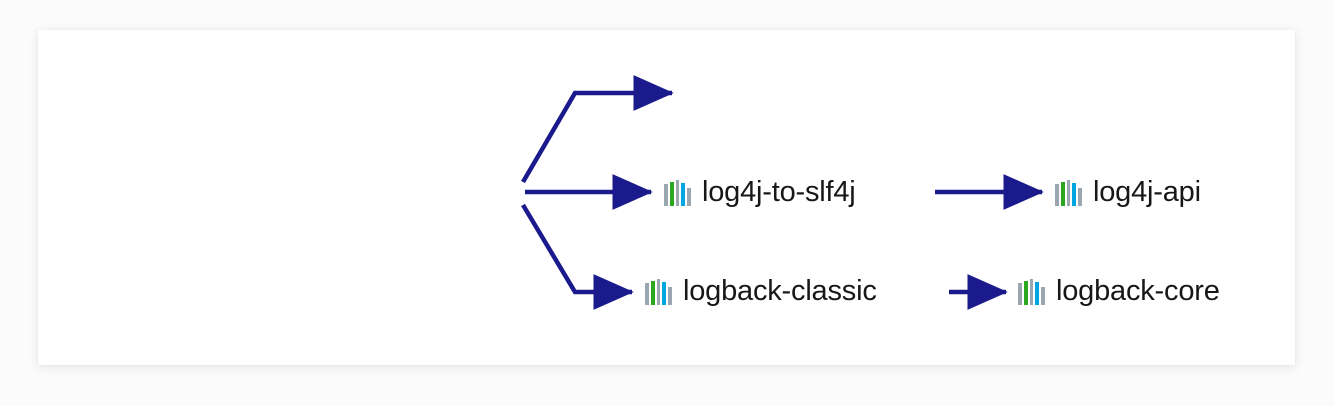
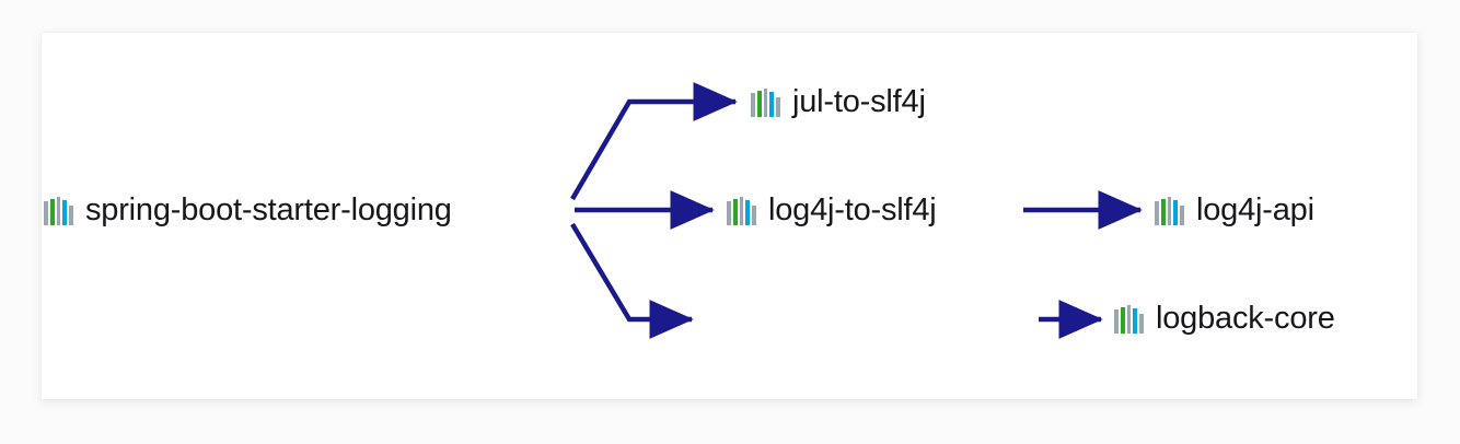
+ spring-boot-starter-logging
+ jul-to-slf4j
  log4j-to-slf4j
- logback-classic
  log4j-api
  logback-core
